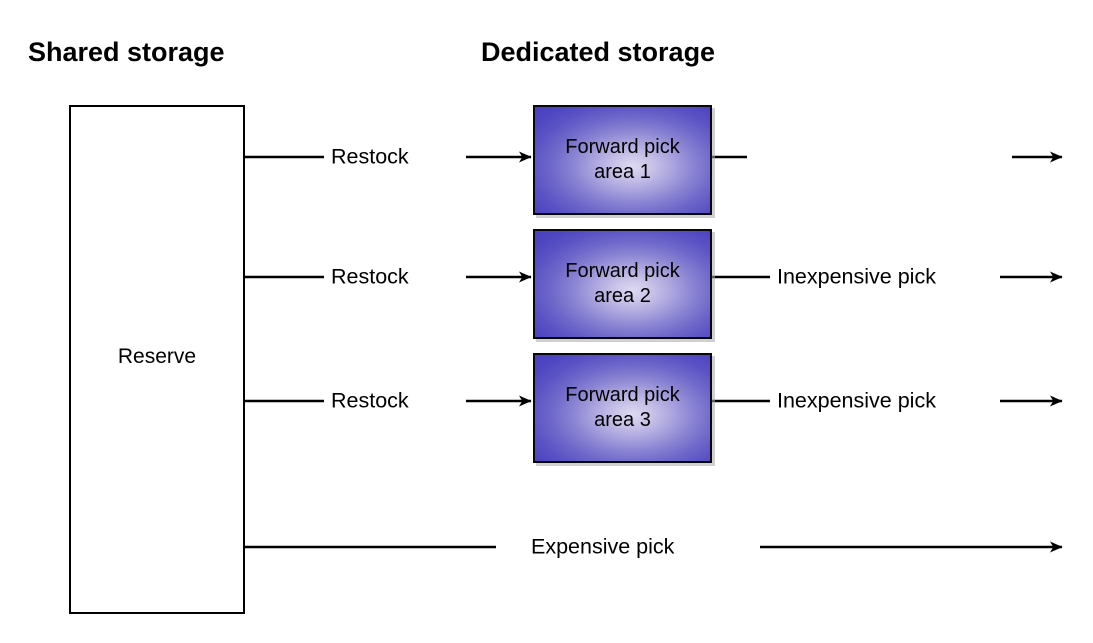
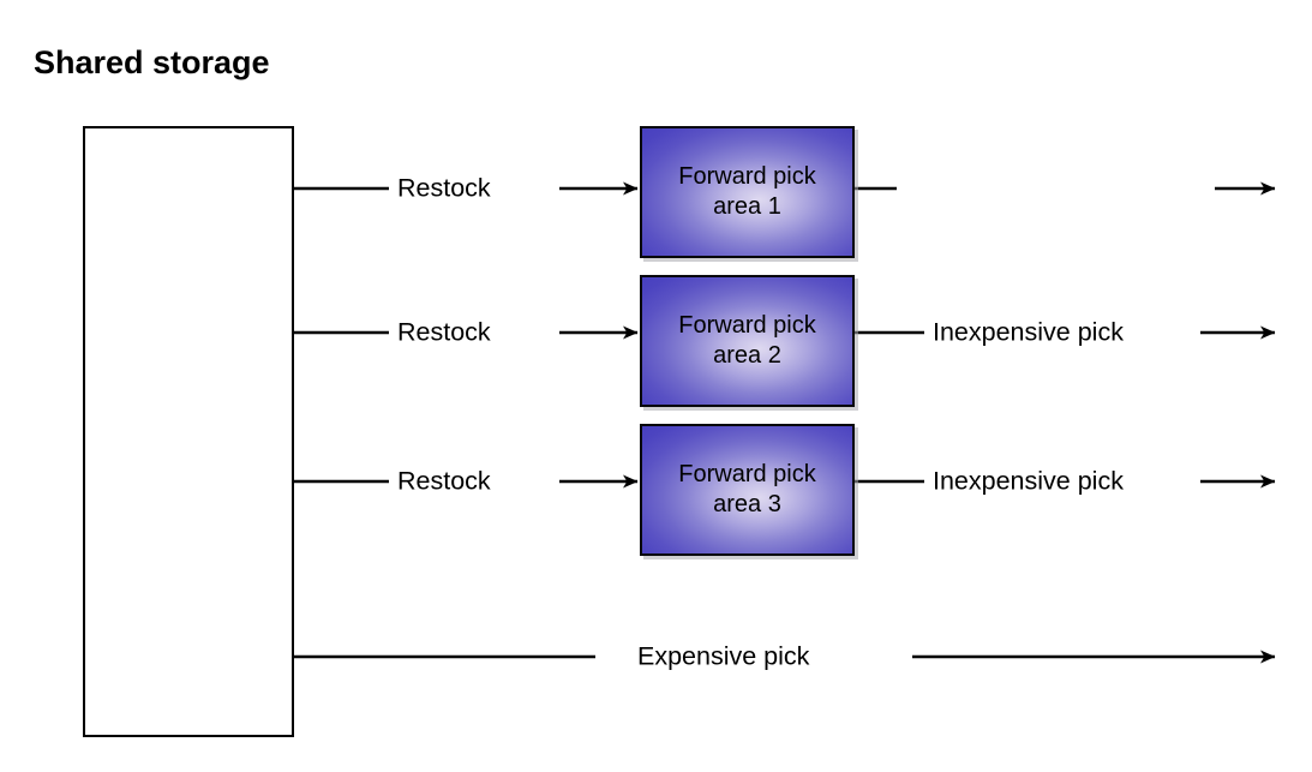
  Shared storage
- Dedicated storage
- Reserve
  Forward pick
  area 1
  Forward pick
  area 2
  Forward pick
  area 3
  Restock
  Restock
  Restock
  Inexpensive pick
  Inexpensive pick
  Expensive pick
